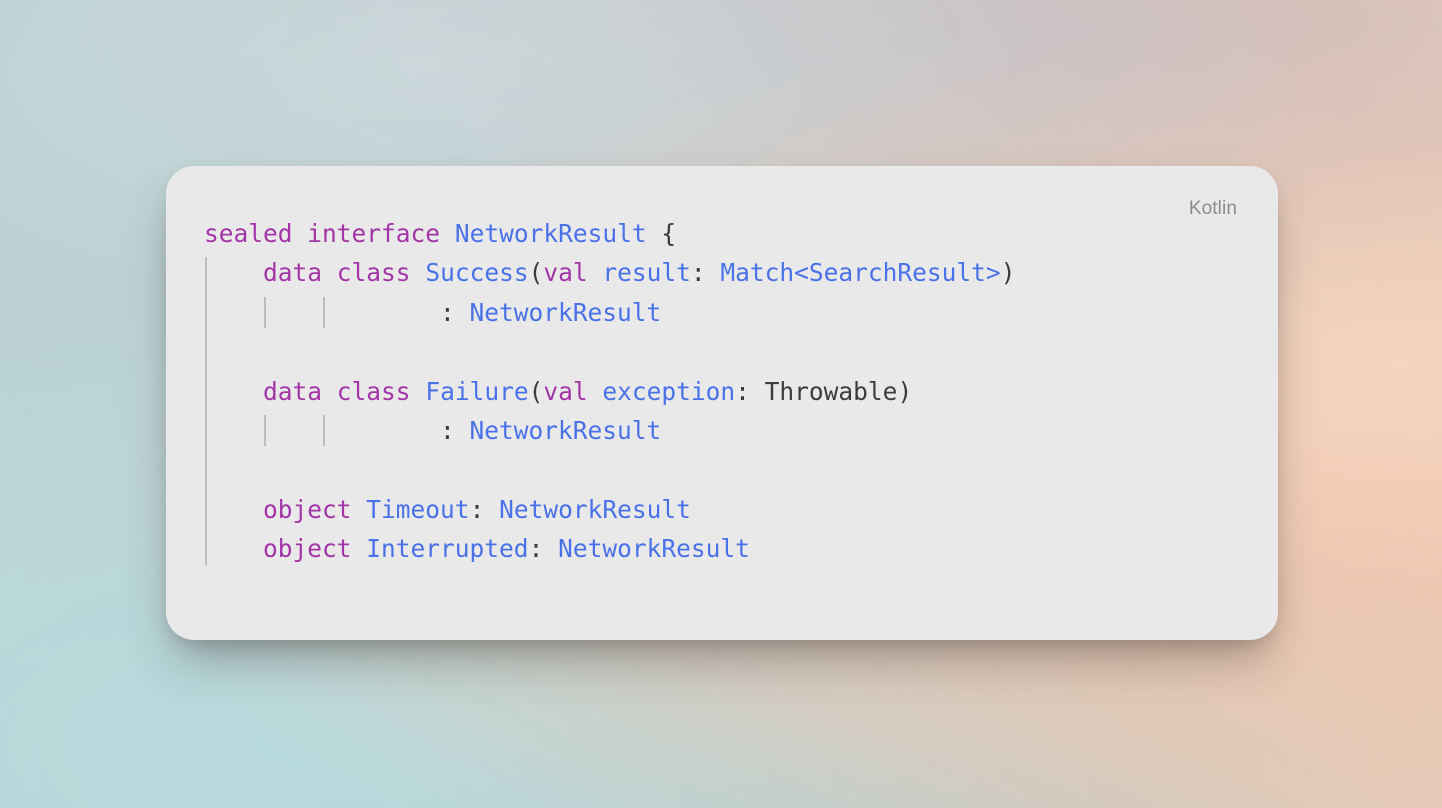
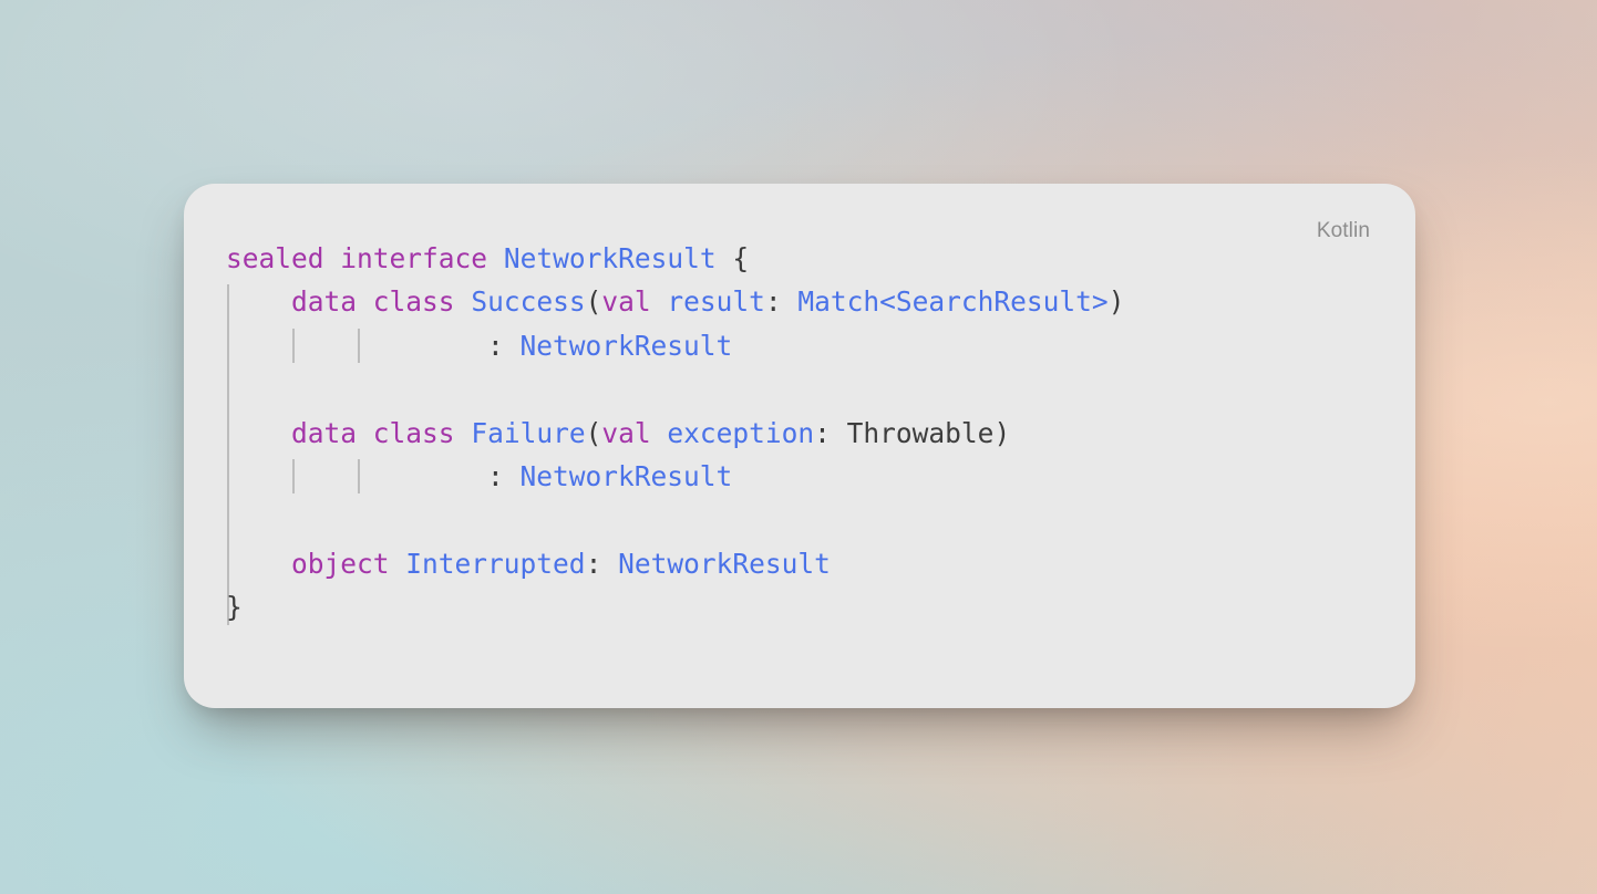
  Kotlin
  sealed interface NetworkResult {
  data class Success(val result: Match<SearchResult>)
  : NetworkResult
  data class Failure(val exception: Throwable)
  : NetworkResult
- object Timeout: NetworkResult
  object Interrupted: NetworkResult
+ }
